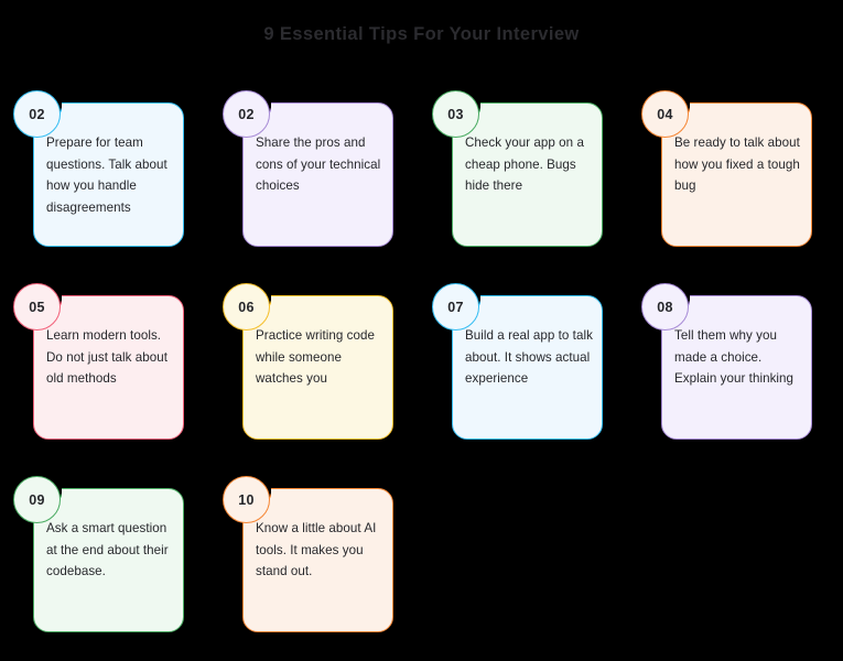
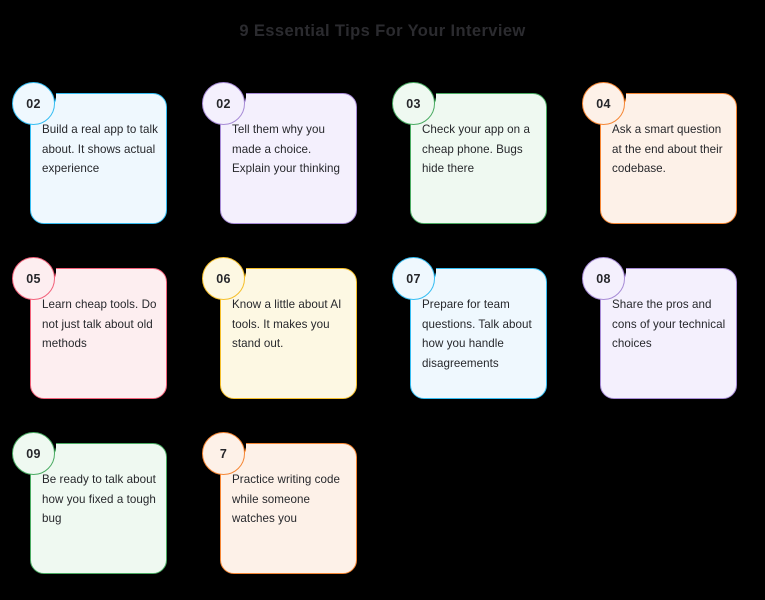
  9 Essential Tips For Your Interview
- Prepare for team questions. Talk about how you handle disagreements
+ Build a real app to talk about. It shows actual experience
  02
- Share the pros and cons of your technical choices
+ Tell them why you made a choice. Explain your thinking
  02
  Check your app on a cheap phone. Bugs hide there
  03
- Be ready to talk about how you fixed a tough bug
+ Ask a smart question at the end about their codebase.
  04
- Learn modern tools. Do not just talk about old methods
+ Learn cheap tools. Do not just talk about old methods
  05
- Practice writing code while someone watches you
+ Know a little about AI tools. It makes you stand out.
  06
- Build a real app to talk about. It shows actual experience
+ Prepare for team questions. Talk about how you handle disagreements
  07
- Tell them why you made a choice. Explain your thinking
+ Share the pros and cons of your technical choices
  08
- Ask a smart question at the end about their codebase.
+ Be ready to talk about how you fixed a tough bug
  09
- Know a little about AI tools. It makes you stand out.
+ Practice writing code while someone watches you
- 10
+ 7
